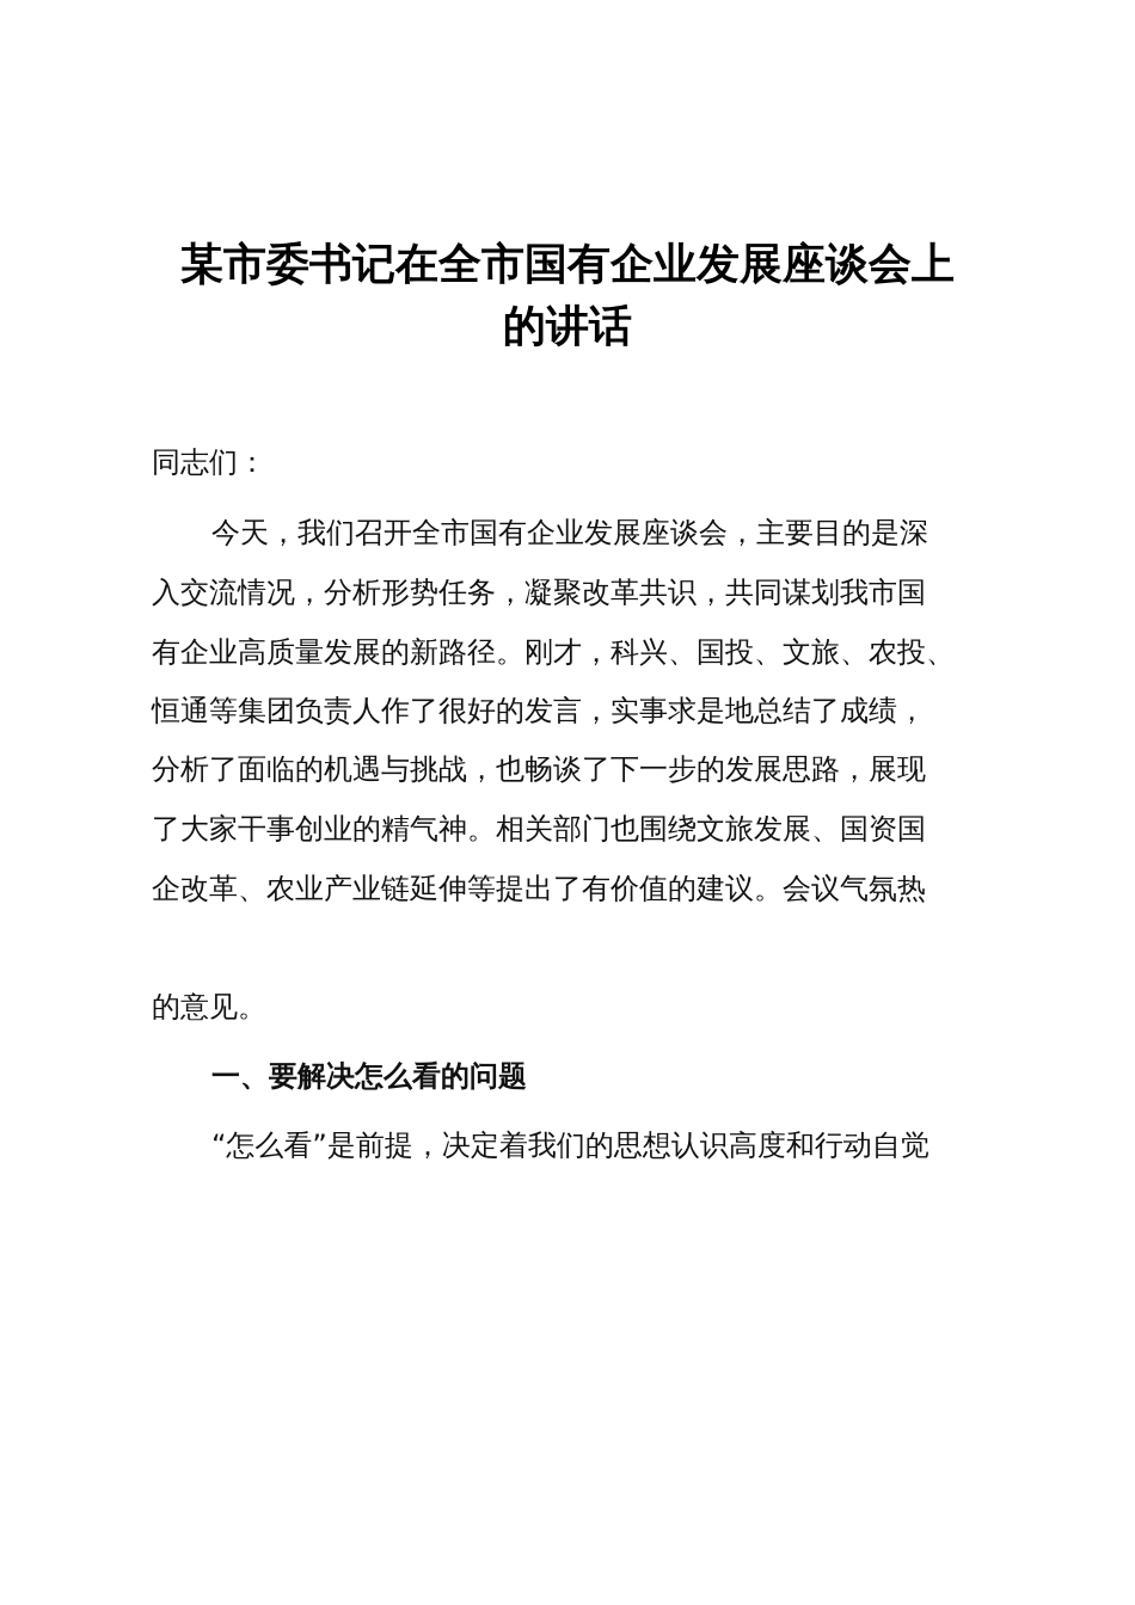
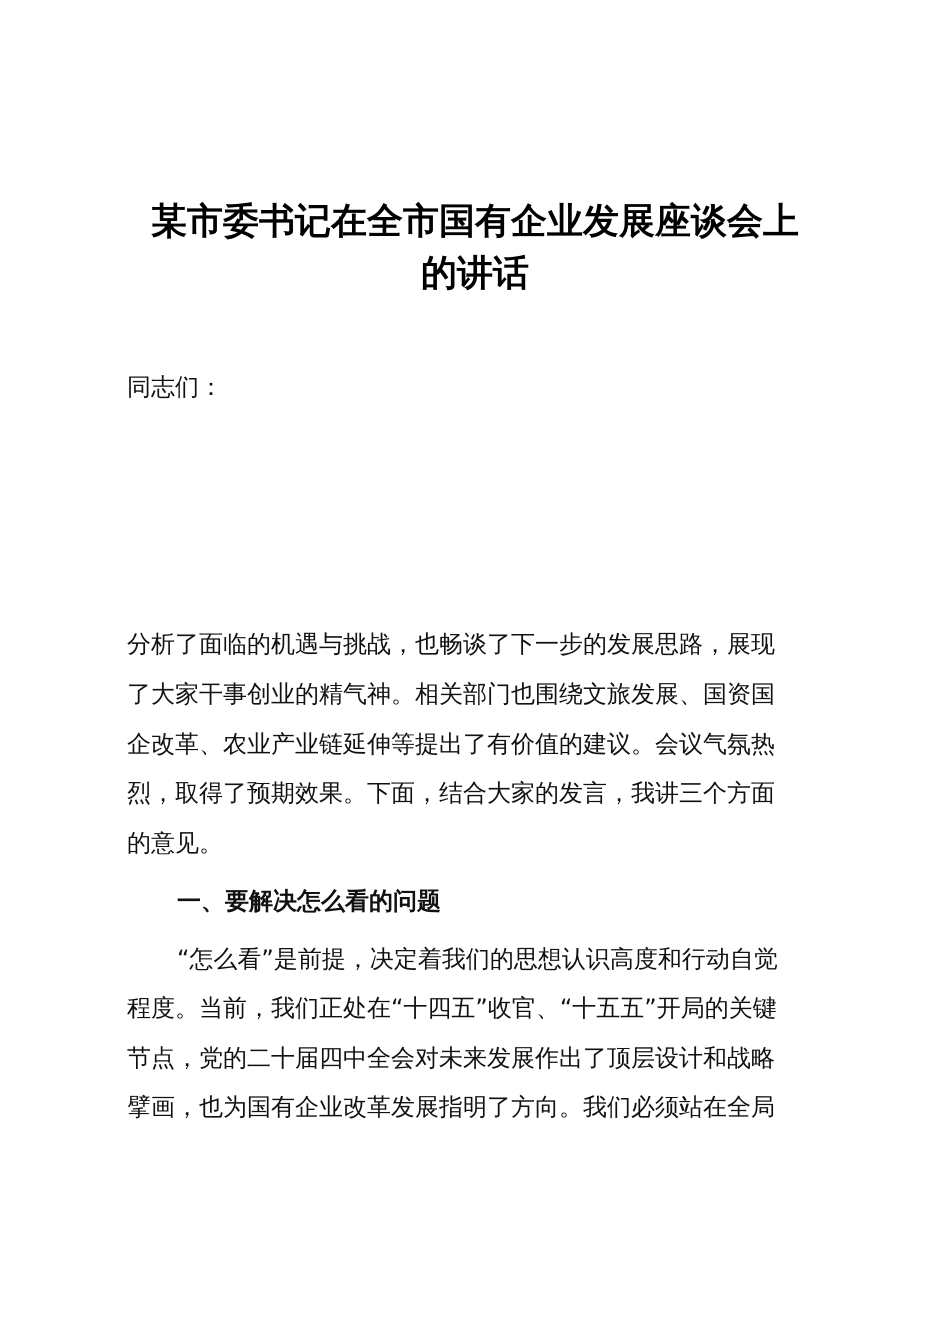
  某市委书记在全市国有企业发展座谈会上
  的讲话
  同志们：
- 今天，我们召开全市国有企业发展座谈会，主要目的是深
- 入交流情况，分析形势任务，凝聚改革共识，共同谋划我市国
- 有企业高质量发展的新路径。刚才，科兴、国投、文旅、农投、
- 恒通等集团负责人作了很好的发言，实事求是地总结了成绩，
  分析了面临的机遇与挑战，也畅谈了下一步的发展思路，展现
  了大家干事创业的精气神。相关部门也围绕文旅发展、国资国
  企改革、农业产业链延伸等提出了有价值的建议。会议气氛热
+ 烈，取得了预期效果。下面，结合大家的发言，我讲三个方面
  的意见。
  一、要解决怎么看的问题
  “怎么看”是前提，决定着我们的思想认识高度和行动自觉
+ 程度。当前，我们正处在“十四五”收官、“十五五”开局的关键
+ 节点，党的二十届四中全会对未来发展作出了顶层设计和战略
+ 擘画，也为国有企业改革发展指明了方向。我们必须站在全局
